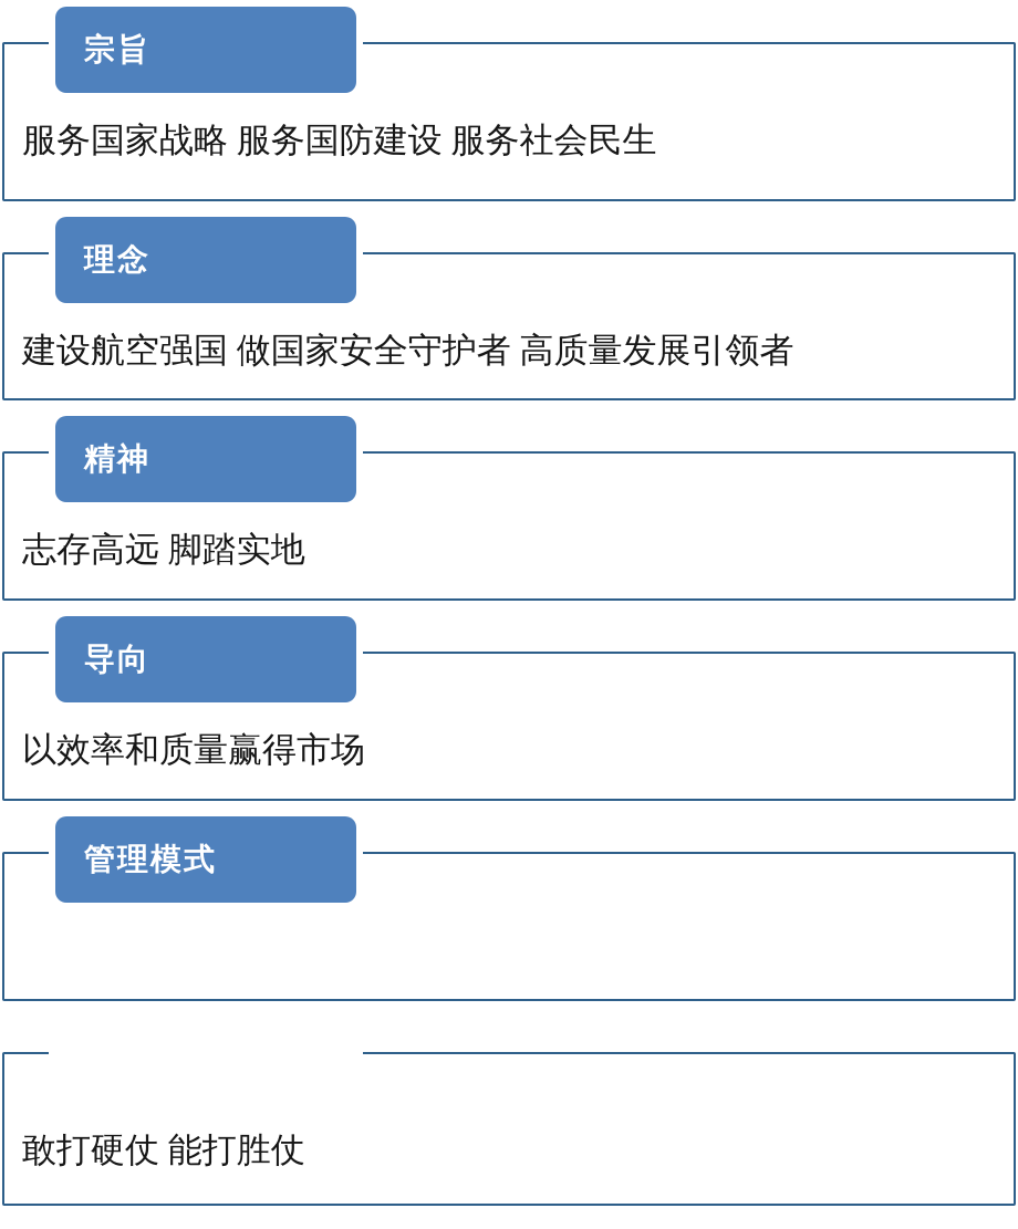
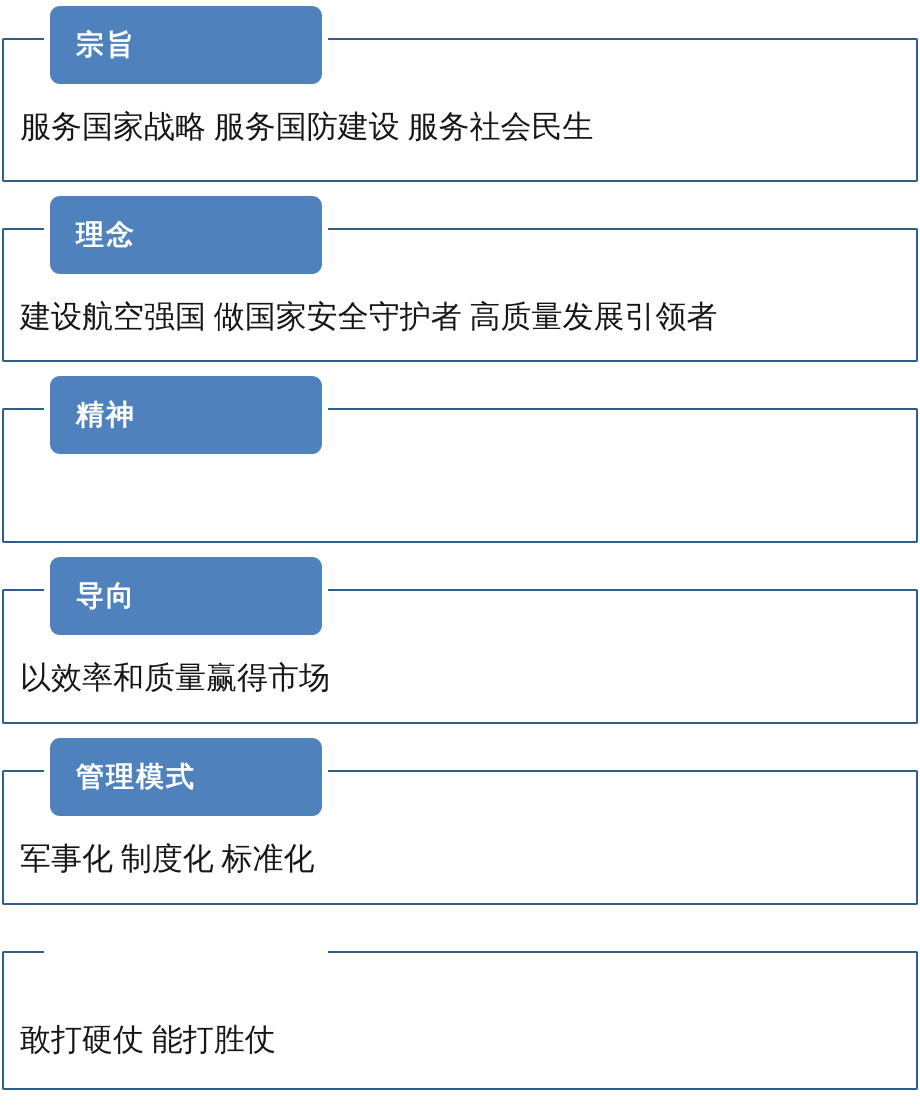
  宗旨
  服务国家战略 服务国防建设 服务社会民生
  理念
  建设航空强国 做国家安全守护者 高质量发展引领者
  精神
- 志存高远 脚踏实地
  导向
  以效率和质量赢得市场
  管理模式
+ 军事化 制度化 标准化
  敢打硬仗 能打胜仗
